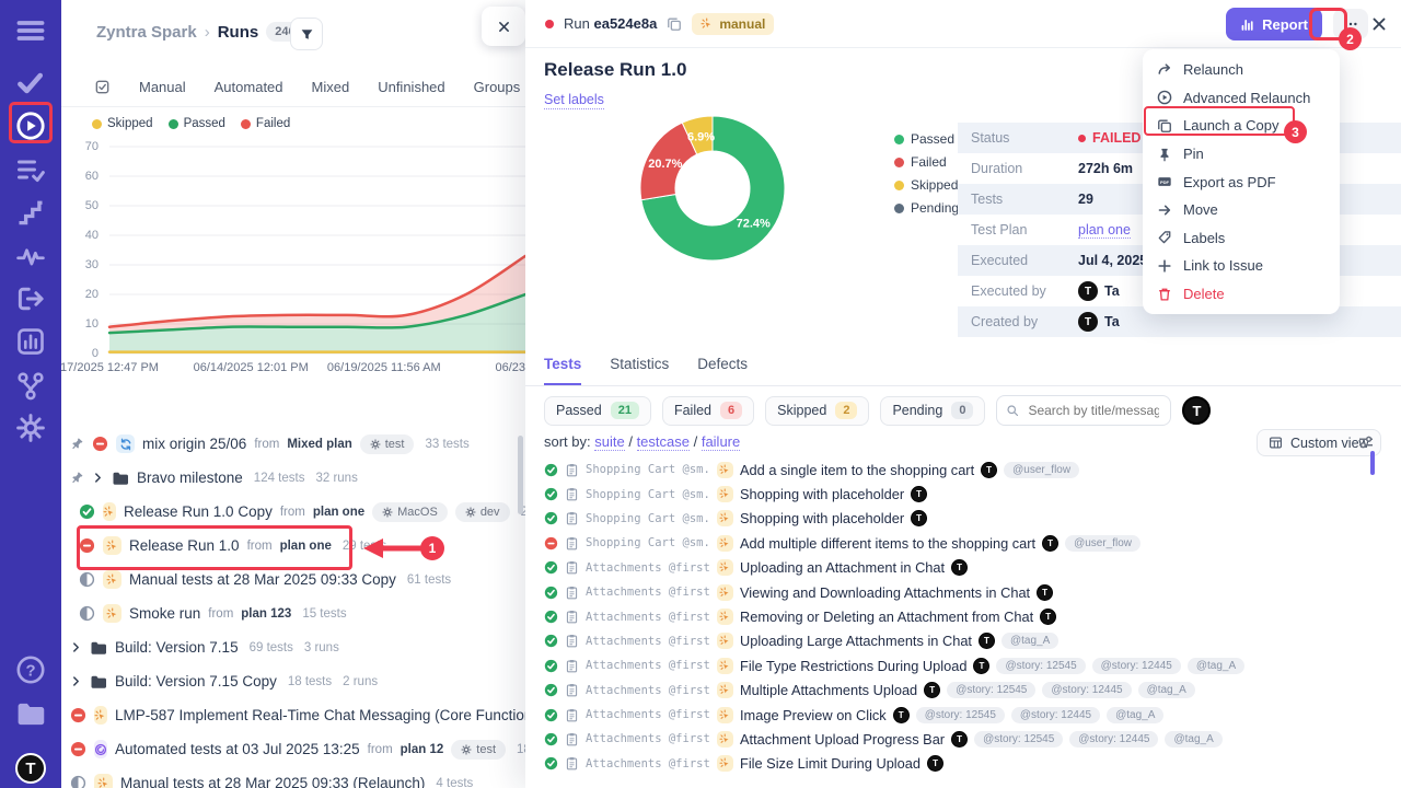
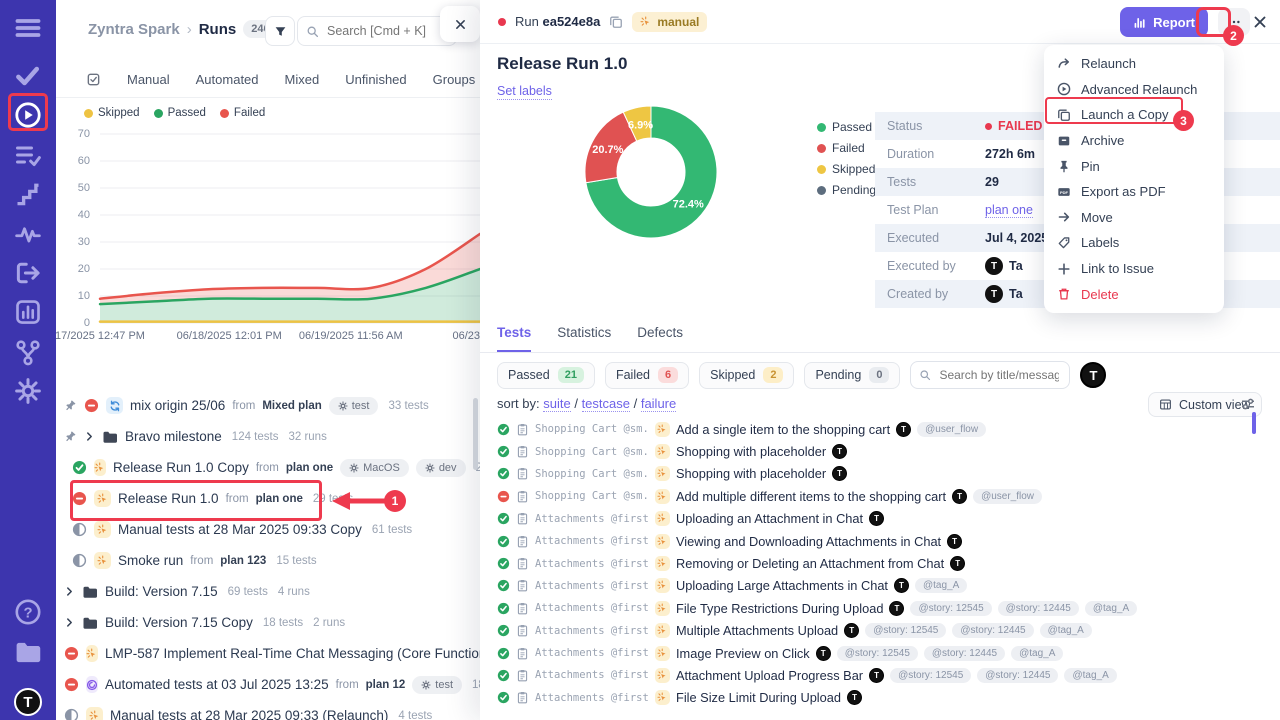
  ?
  T
  Zyntra Spark
  ›
  Runs
+ Search [Cmd + K]
  Manual
  Automated
  Mixed
  Unfinished
  Groups
  Skipped
  Passed
  Failed
  0
  10
  20
  30
  40
  50
  60
  70
  17/2025 12:47 PM
- 06/14/2025 12:01 PM
+ 06/18/2025 12:01 PM
  06/19/2025 11:56 AM
  mix origin 25/06
  from
  Mixed plan
  test
  33 tests
  Bravo milestone
  124 tests
  32 runs
  Release Run 1.0 Copy
  from
  plan one
  MacOS
  dev
  Release Run 1.0
  from
  plan one
  Manual tests at 28 Mar 2025 09:33 Copy
  61 tests
  Smoke run
  from
  plan 123
  15 tests
  Build: Version 7.15
  69 tests
- 3 runs
+ 4 runs
  Build: Version 7.15 Copy
  18 tests
  2 runs
  LMP-587 Implement Real-Time Chat Messaging (Core Functio
  Automated tests at 03 Jul 2025 13:25
  from
  plan 12
  test
  Manual tests at 28 Mar 2025 09:33 (Relaunch)
  4 tests
  Run ea524e8a
  manual
  Report
  Release Run 1.0
  Set labels
  72.4%
  20.7%
  6.9%
  Passed
  Failed
  Skipped
  Pending
  Status
  FAILED
  Duration
  272h 6m
  Tests
  29
  Test Plan
  plan one
  Executed
  Jul 4, 202
  Executed by
  T
  Ta
  Created by
  T
  Ta
  Tests
  Statistics
  Defects
  Passed
  21
  Failed
  6
  Skipped
  2
  Pending
  0
  Search by title/messag
  T
  sort by: suite / testcase / failure
  Custom vie
  Shopping Cart @sm.
  Add a single item to the shopping cart
  T
  @user_flow
  Shopping Cart @sm.
  Shopping with placeholder
  T
  Shopping Cart @sm.
  Shopping with placeholder
  T
  Shopping Cart @sm.
  Add multiple different items to the shopping cart
  T
  @user_flow
  Attachments @first
  Uploading an Attachment in Chat
  T
  Attachments @first
  Viewing and Downloading Attachments in Chat
  T
  Attachments @first
  Removing or Deleting an Attachment from Chat
  T
  Attachments @first
  Uploading Large Attachments in Chat
  T
  @tag_A
  Attachments @first
  File Type Restrictions During Upload
  T
  @story: 12545
  @story: 12445
  @tag_A
  Attachments @first
  Multiple Attachments Upload
  T
  @story: 12545
  @story: 12445
  @tag_A
  Attachments @first
  Image Preview on Click
  T
  @story: 12545
  @story: 12445
  @tag_A
  Attachments @first
  Attachment Upload Progress Bar
  T
  @story: 12545
  @story: 12445
  @tag_A
  Attachments @first
  File Size Limit During Upload
  T
  Relaunch
  Advanced Relaunch
  Launch a Copy
+ Archive
  Pin
  Export as PDF
  Move
  Labels
  Link to Issue
  Delete
  1
  2
  3
